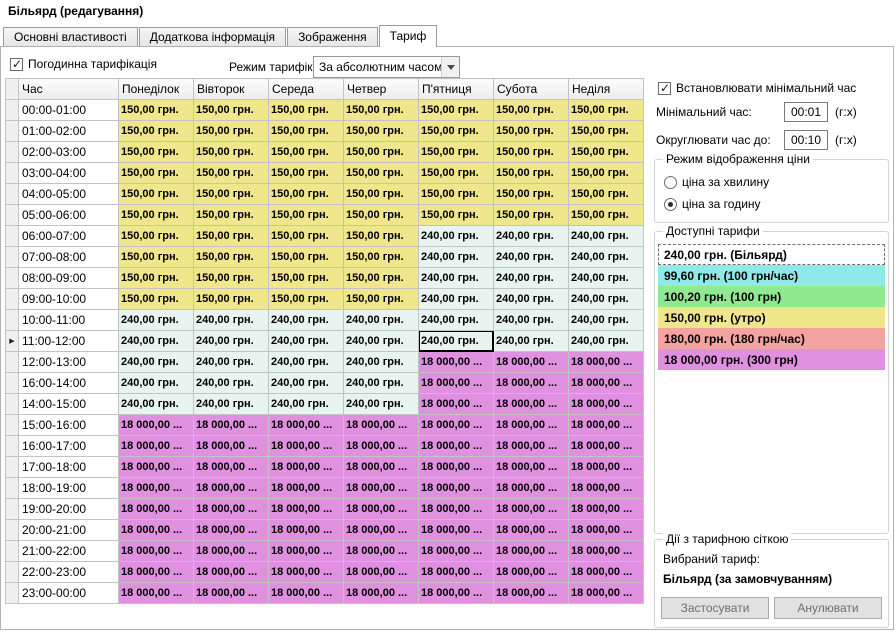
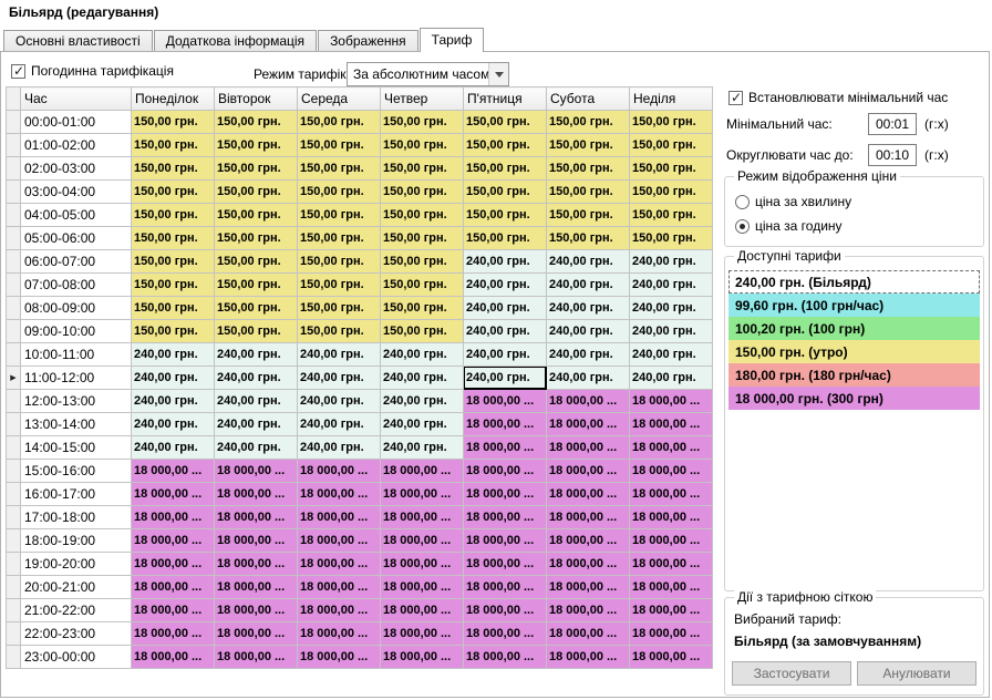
  Більярд (редагування)
  Основні властивості
  Додаткова інформація
  Зображення
  Тариф
  Погодинна тарифікація
  Режим тарифік
  За абсолютним часом
  	Час	Понеділок	Вівторок	Середа	Четвер	П'ятниця	Субота	Неділя
  	00:00-01:00	150,00 грн.	150,00 грн.	150,00 грн.	150,00 грн.	150,00 грн.	150,00 грн.	150,00 грн.
  	01:00-02:00	150,00 грн.	150,00 грн.	150,00 грн.	150,00 грн.	150,00 грн.	150,00 грн.	150,00 грн.
  	02:00-03:00	150,00 грн.	150,00 грн.	150,00 грн.	150,00 грн.	150,00 грн.	150,00 грн.	150,00 грн.
  	03:00-04:00	150,00 грн.	150,00 грн.	150,00 грн.	150,00 грн.	150,00 грн.	150,00 грн.	150,00 грн.
  	04:00-05:00	150,00 грн.	150,00 грн.	150,00 грн.	150,00 грн.	150,00 грн.	150,00 грн.	150,00 грн.
  	05:00-06:00	150,00 грн.	150,00 грн.	150,00 грн.	150,00 грн.	150,00 грн.	150,00 грн.	150,00 грн.
  	06:00-07:00	150,00 грн.	150,00 грн.	150,00 грн.	150,00 грн.	240,00 грн.	240,00 грн.	240,00 грн.
  	07:00-08:00	150,00 грн.	150,00 грн.	150,00 грн.	150,00 грн.	240,00 грн.	240,00 грн.	240,00 грн.
  	08:00-09:00	150,00 грн.	150,00 грн.	150,00 грн.	150,00 грн.	240,00 грн.	240,00 грн.	240,00 грн.
  	09:00-10:00	150,00 грн.	150,00 грн.	150,00 грн.	150,00 грн.	240,00 грн.	240,00 грн.	240,00 грн.
  	10:00-11:00	240,00 грн.	240,00 грн.	240,00 грн.	240,00 грн.	240,00 грн.	240,00 грн.	240,00 грн.
  	11:00-12:00	240,00 грн.	240,00 грн.	240,00 грн.	240,00 грн.	240,00 грн.	240,00 грн.	240,00 грн.
  	12:00-13:00	240,00 грн.	240,00 грн.	240,00 грн.	240,00 грн.	18 000,00 ...	18 000,00 ...	18 000,00 ...
- 	16:00-14:00	240,00 грн.	240,00 грн.	240,00 грн.	240,00 грн.	18 000,00 ...	18 000,00 ...	18 000,00 ...
+ 	13:00-14:00	240,00 грн.	240,00 грн.	240,00 грн.	240,00 грн.	18 000,00 ...	18 000,00 ...	18 000,00 ...
  	14:00-15:00	240,00 грн.	240,00 грн.	240,00 грн.	240,00 грн.	18 000,00 ...	18 000,00 ...	18 000,00 ...
  	15:00-16:00	18 000,00 ...	18 000,00 ...	18 000,00 ...	18 000,00 ...	18 000,00 ...	18 000,00 ...	18 000,00 ...
  	16:00-17:00	18 000,00 ...	18 000,00 ...	18 000,00 ...	18 000,00 ...	18 000,00 ...	18 000,00 ...	18 000,00 ...
  	17:00-18:00	18 000,00 ...	18 000,00 ...	18 000,00 ...	18 000,00 ...	18 000,00 ...	18 000,00 ...	18 000,00 ...
  	18:00-19:00	18 000,00 ...	18 000,00 ...	18 000,00 ...	18 000,00 ...	18 000,00 ...	18 000,00 ...	18 000,00 ...
  	19:00-20:00	18 000,00 ...	18 000,00 ...	18 000,00 ...	18 000,00 ...	18 000,00 ...	18 000,00 ...	18 000,00 ...
  	20:00-21:00	18 000,00 ...	18 000,00 ...	18 000,00 ...	18 000,00 ...	18 000,00 ...	18 000,00 ...	18 000,00 ...
  	21:00-22:00	18 000,00 ...	18 000,00 ...	18 000,00 ...	18 000,00 ...	18 000,00 ...	18 000,00 ...	18 000,00 ...
  	22:00-23:00	18 000,00 ...	18 000,00 ...	18 000,00 ...	18 000,00 ...	18 000,00 ...	18 000,00 ...	18 000,00 ...
  	23:00-00:00	18 000,00 ...	18 000,00 ...	18 000,00 ...	18 000,00 ...	18 000,00 ...	18 000,00 ...	18 000,00 ...
  Встановлювати мінімальний час
  Мінімальний час:
  00:01
  (г:х)
  Округлювати час до:
  00:10
  (г:х)
  Режим відображення ціни
  ціна за хвилину
  ціна за годину
  Доступні тарифи
  240,00 грн. (Більярд)
  99,60 грн. (100 грн/час)
  100,20 грн. (100 грн)
  150,00 грн. (утро)
  180,00 грн. (180 грн/час)
  18 000,00 грн. (300 грн)
  Дії з тарифною сіткою
  Вибраний тариф:
  Більярд (за замовчуванням)
  Застосувати
  Анулювати
